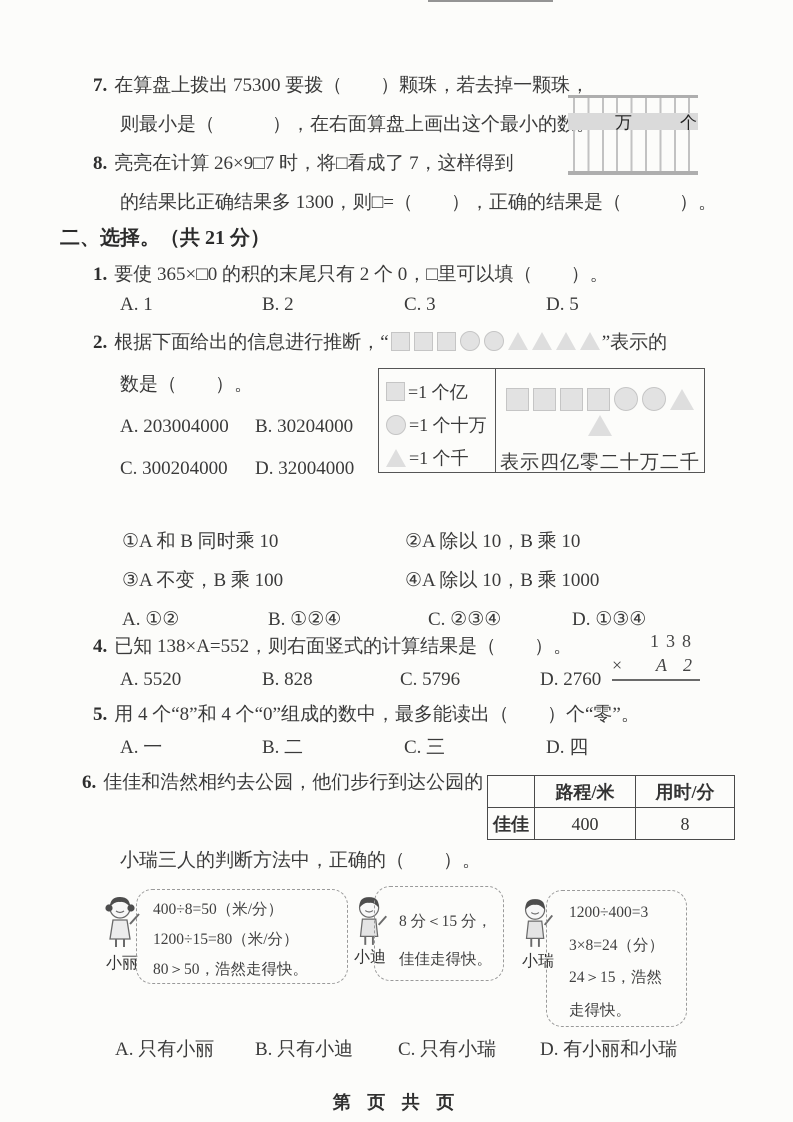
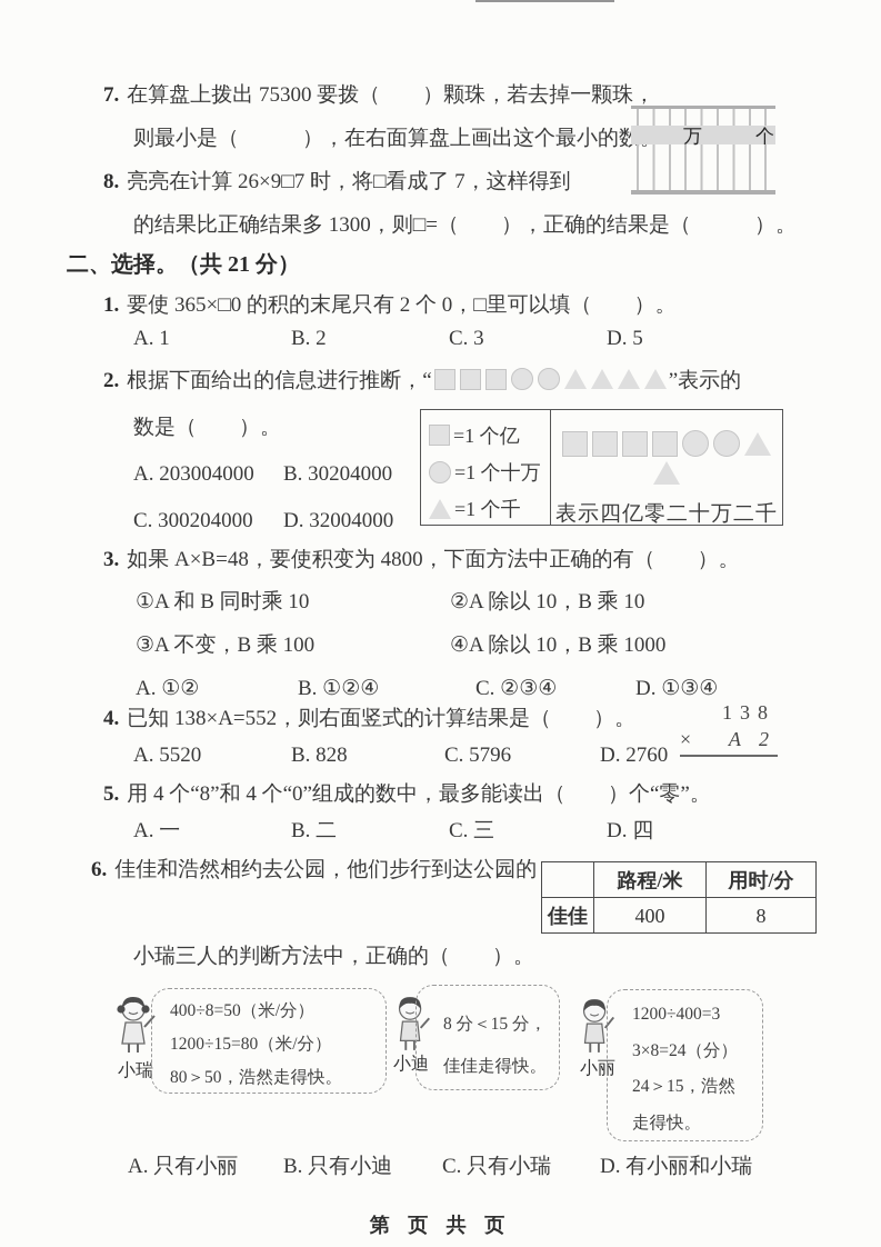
  7. 在算盘上拨出 75300 要拨（ ）颗珠，若去掉一颗珠，
  则最小是（ ），在右面算盘上画出这个最小的数
  万
  个
  8. 亮亮在计算 26×9□7 时，将□看成了 7，这样得到
  的结果比正确结果多 1300，则□=（ ），正确的结果是（ ）。
  二、选择。（共 21 分）
  1. 要使 365×□0 的积的末尾只有 2 个 0，□里可以填（ ）。
  A. 1
  B. 2
  C. 3
  D. 5
  2. 根据下面给出的信息进行推断，“ ”表示的
  数是（ ）。
  A. 203004000
  B. 30204000
  C. 300204000
  D. 32004000
  =1 个亿
  =1 个十万
  =1 个千
  表示四亿零二十万二千
+ 3. 如果 A×B=48，要使积变为 4800，下面方法中正确的有（ ）。
  ①A 和 B 同时乘 10
  ②A 除以 10，B 乘 10
  ③A 不变，B 乘 100
  ④A 除以 10，B 乘 1000
  A. ①②
  B. ①②④
  C. ②③④
  D. ①③④
  4. 已知 138×A=552，则右面竖式的计算结果是（ ）。
  A. 5520
  B. 828
  C. 5796
  D. 2760
  138
  ×
  A 2
  5. 用 4 个“8”和 4 个“0”组成的数中，最多能读出（ ）个“零”。
  A. 一
  B. 二
  C. 三
  D. 四
  6. 佳佳和浩然相约去公园，他们步行到达公园的
  小瑞三人的判断方法中，正确的（ ）。
  	路程/米	用时/分
  佳佳	400	8
- 小丽
+ 小瑞
  400÷8=50（米/分）
  1200÷15=80（米/分）
  80＞50，浩然走得快。
  小迪
  8 分＜15 分，
  佳佳走得快。
- 小瑞
+ 小丽
  1200÷400=3
  3×8=24（分）
  24＞15，浩然
  走得快。
  A. 只有小丽
  B. 只有小迪
  C. 只有小瑞
  D. 有小丽和小瑞
  第 页 共 页
